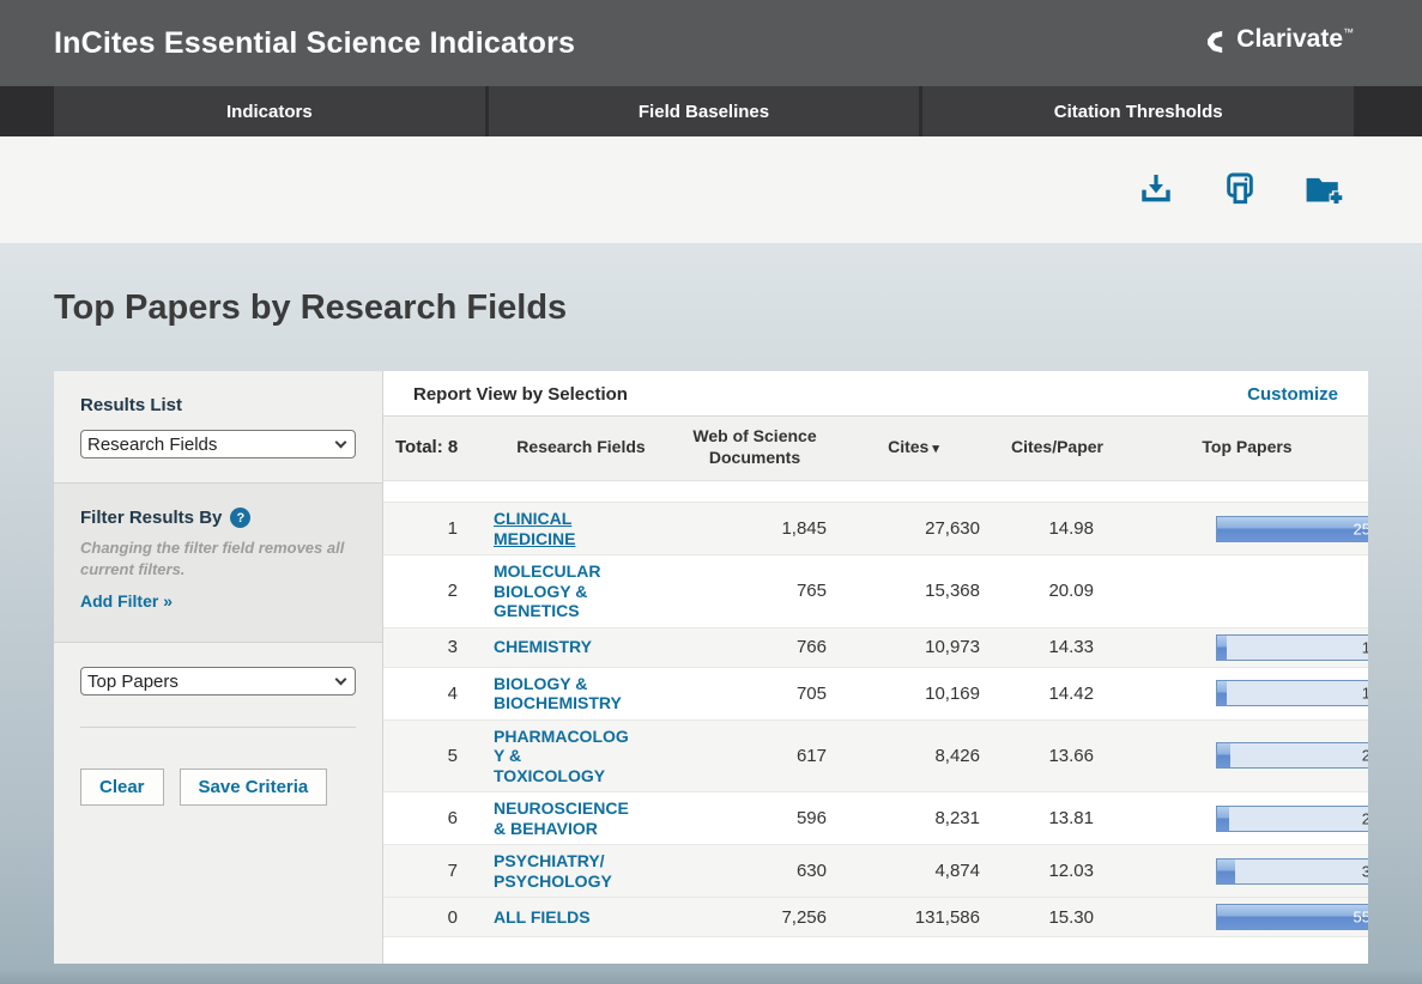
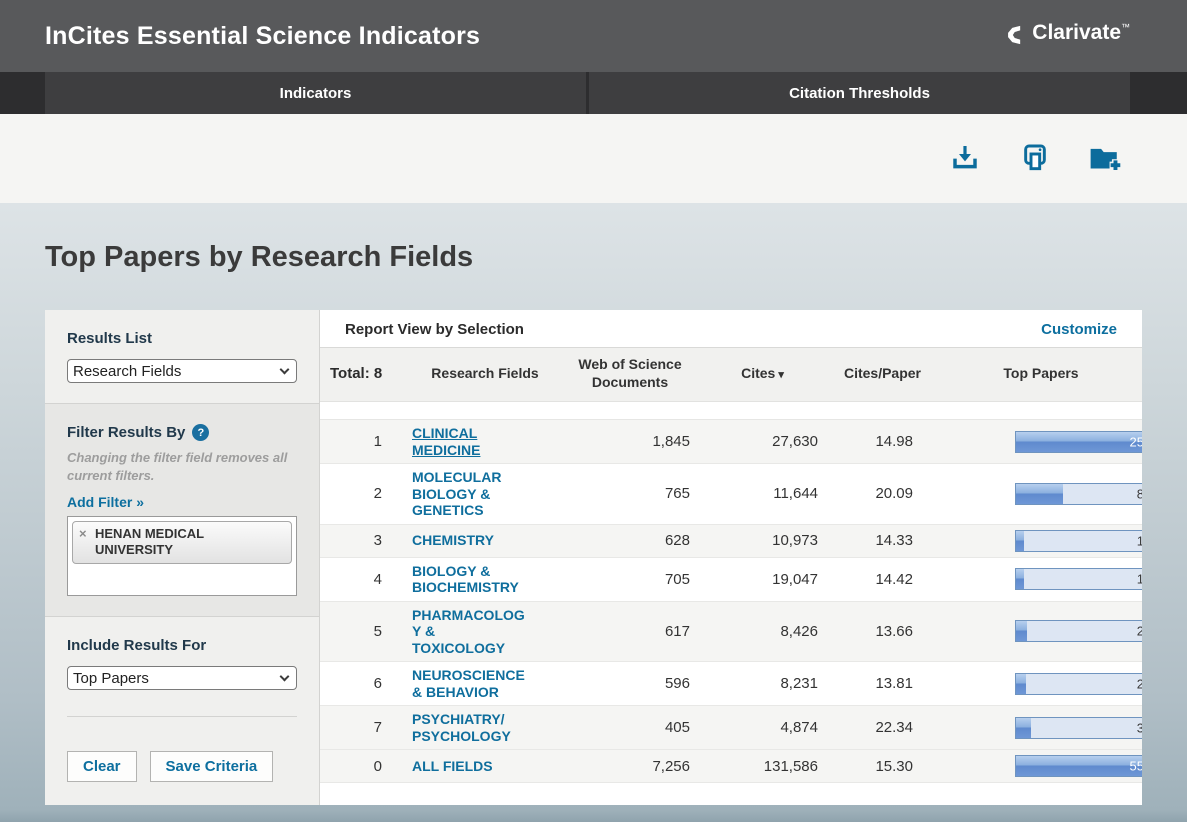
  InCites Essential Science Indicators
  Clarivate
  ™
  Indicators
- Field Baselines
  Citation Thresholds
  Top Papers by Research Fields
  Results List
  Research Fields
  Filter Results By
  ?
  Changing the filter field removes all current filters.
  Add Filter »
+ ×
+ HENAN MEDICAL UNIVERSITY
+ Include Results For
  Top Papers
  Clear
  Save Criteria
  Report View by Selection
  Customize
  Total: 8
  Research Fields
  Web of Science Documents
  Cites ▾
  Cites/Paper
  Top Papers
  1
  CLINICAL
  MEDICINE
  1,845
  27,630
  14.98
  25
  2
  MOLECULAR
  BIOLOGY &
  GENETICS
  765
- 15,368
+ 11,644
  20.09
+ 8
  3
  CHEMISTRY
- 766
+ 628
  10,973
  14.33
  1
  4
  BIOLOGY &
  BIOCHEMISTRY
  705
- 10,169
+ 19,047
  14.42
  1
  5
  PHARMACOLOG
  Y &
  TOXICOLOGY
  617
  8,426
  13.66
  2
  6
  NEUROSCIENCE
  & BEHAVIOR
  596
  8,231
  13.81
  2
  7
  PSYCHIATRY/
  PSYCHOLOGY
- 630
+ 405
  4,874
- 12.03
+ 22.34
  3
  0
  ALL FIELDS
  7,256
  131,586
  15.30
  55
